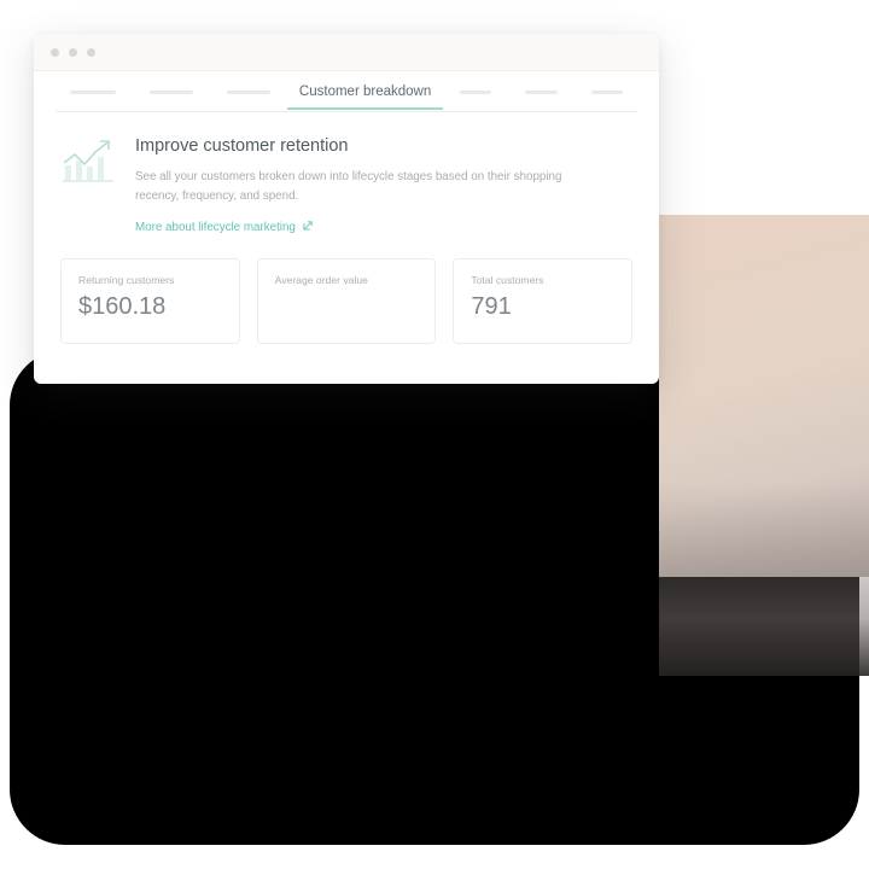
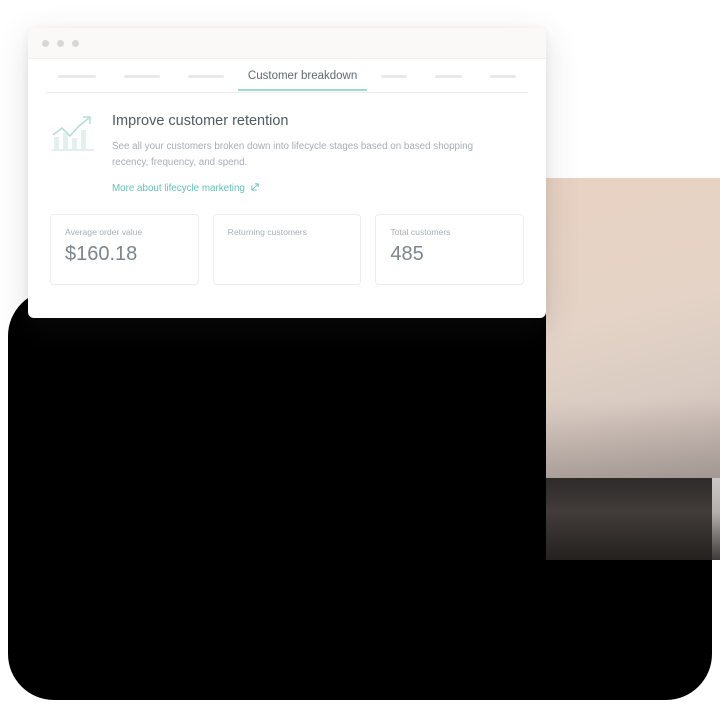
  Customer breakdown
  Improve customer retention
- See all your customers broken down into lifecycle stages based on their shopping recency, frequency, and spend.
+ See all your customers broken down into lifecycle stages based on based shopping recency, frequency, and spend.
  More about lifecycle marketing
- Returning customers
+ Average order value
  $160.18
- Average order value
+ Returning customers
  Total customers
- 791
+ 485
